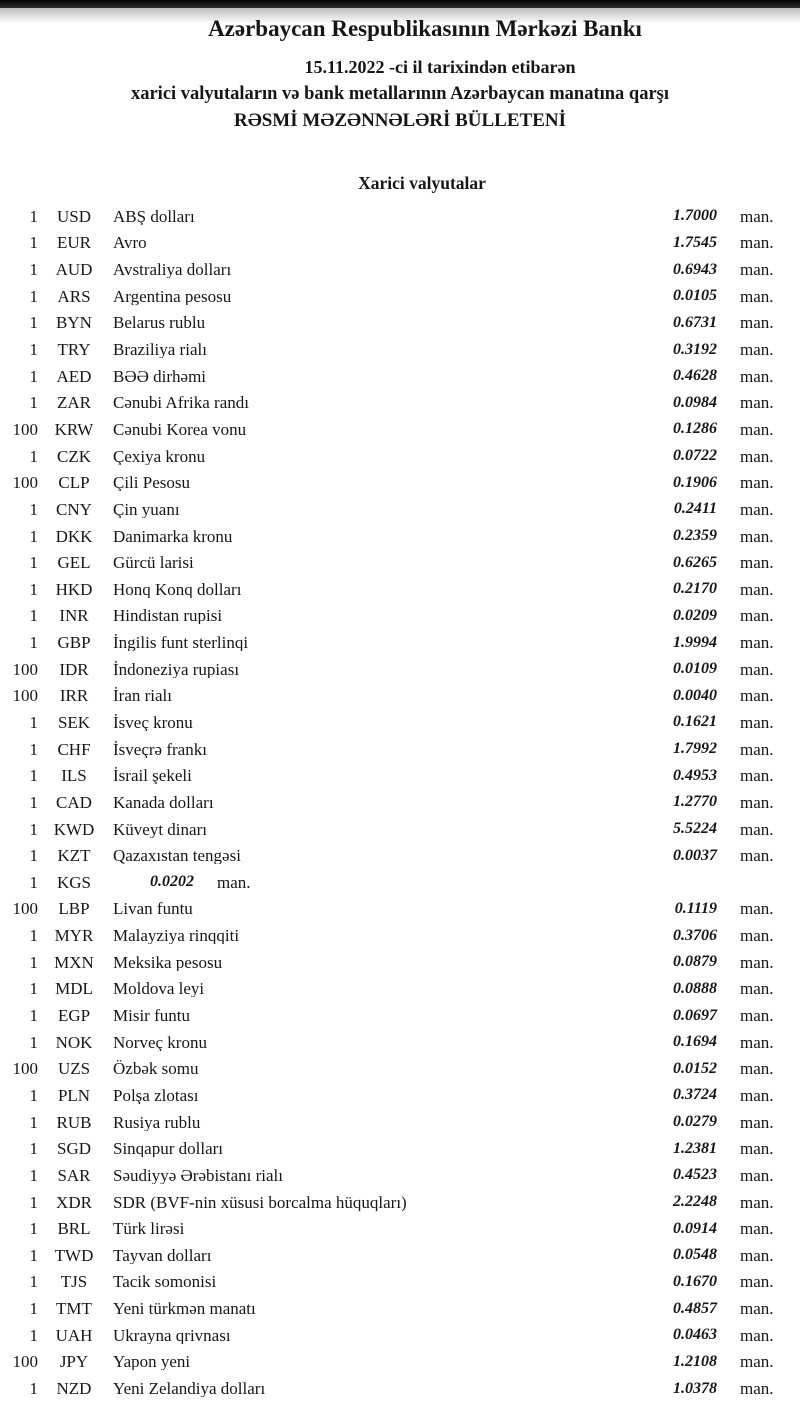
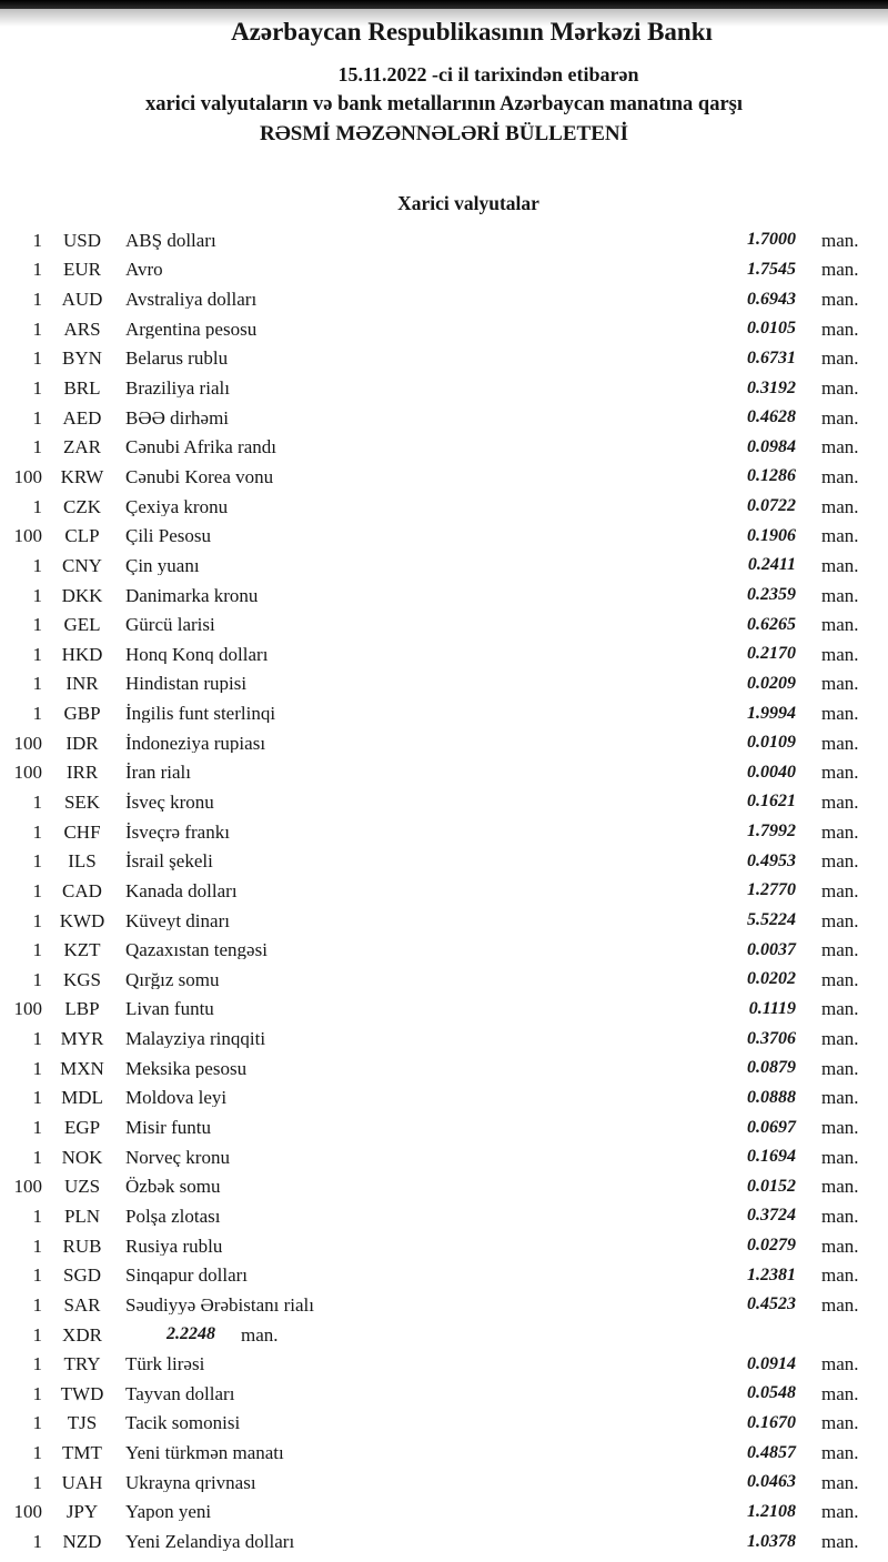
  Azərbaycan Respublikasının Mərkəzi Bankı
  15.11.2022 -ci il tarixindən etibarən
  xarici valyutaların və bank metallarının Azərbaycan manatına qarşı
  RƏSMİ MƏZƏNNƏLƏRİ BÜLLETENİ
  Xarici valyutalar
  1
  USD
  ABŞ dolları
  1.7000
  man.
  1
  EUR
  Avro
  1.7545
  man.
  1
  AUD
  Avstraliya dolları
  0.6943
  man.
  1
  ARS
  Argentina pesosu
  0.0105
  man.
  1
  BYN
  Belarus rublu
  0.6731
  man.
  1
- TRY
+ BRL
  Braziliya rialı
  0.3192
  man.
  1
  AED
  BƏƏ dirhəmi
  0.4628
  man.
  1
  ZAR
  Cənubi Afrika randı
  0.0984
  man.
  100
  KRW
  Cənubi Korea vonu
  0.1286
  man.
  1
  CZK
  Çexiya kronu
  0.0722
  man.
  100
  CLP
  Çili Pesosu
  0.1906
  man.
  1
  CNY
  Çin yuanı
  0.2411
  man.
  1
  DKK
  Danimarka kronu
  0.2359
  man.
  1
  GEL
  Gürcü larisi
  0.6265
  man.
  1
  HKD
  Honq Konq dolları
  0.2170
  man.
  1
  INR
  Hindistan rupisi
  0.0209
  man.
  1
  GBP
  İngilis funt sterlinqi
  1.9994
  man.
  100
  IDR
  İndoneziya rupiası
  0.0109
  man.
  100
  IRR
  İran rialı
  0.0040
  man.
  1
  SEK
  İsveç kronu
  0.1621
  man.
  1
  CHF
  İsveçrə frankı
  1.7992
  man.
  1
  ILS
  İsrail şekeli
  0.4953
  man.
  1
  CAD
  Kanada dolları
  1.2770
  man.
  1
  KWD
  Küveyt dinarı
  5.5224
  man.
  1
  KZT
  Qazaxıstan tengəsi
  0.0037
  man.
  1
  KGS
+ Qırğız somu
  0.0202
  man.
  100
  LBP
  Livan funtu
  0.1119
  man.
  1
  MYR
  Malayziya rinqqiti
  0.3706
  man.
  1
  MXN
  Meksika pesosu
  0.0879
  man.
  1
  MDL
  Moldova leyi
  0.0888
  man.
  1
  EGP
  Misir funtu
  0.0697
  man.
  1
  NOK
  Norveç kronu
  0.1694
  man.
  100
  UZS
  Özbək somu
  0.0152
  man.
  1
  PLN
  Polşa zlotası
  0.3724
  man.
  1
  RUB
  Rusiya rublu
  0.0279
  man.
  1
  SGD
  Sinqapur dolları
  1.2381
  man.
  1
  SAR
  Səudiyyə Ərəbistanı rialı
  0.4523
  man.
  1
  XDR
- SDR (BVF-nin xüsusi borcalma hüquqları)
  2.2248
  man.
  1
- BRL
+ TRY
  Türk lirəsi
  0.0914
  man.
  1
  TWD
  Tayvan dolları
  0.0548
  man.
  1
  TJS
  Tacik somonisi
  0.1670
  man.
  1
  TMT
  Yeni türkmən manatı
  0.4857
  man.
  1
  UAH
  Ukrayna qrivnası
  0.0463
  man.
  100
  JPY
  Yapon yeni
  1.2108
  man.
  1
  NZD
  Yeni Zelandiya dolları
  1.0378
  man.
